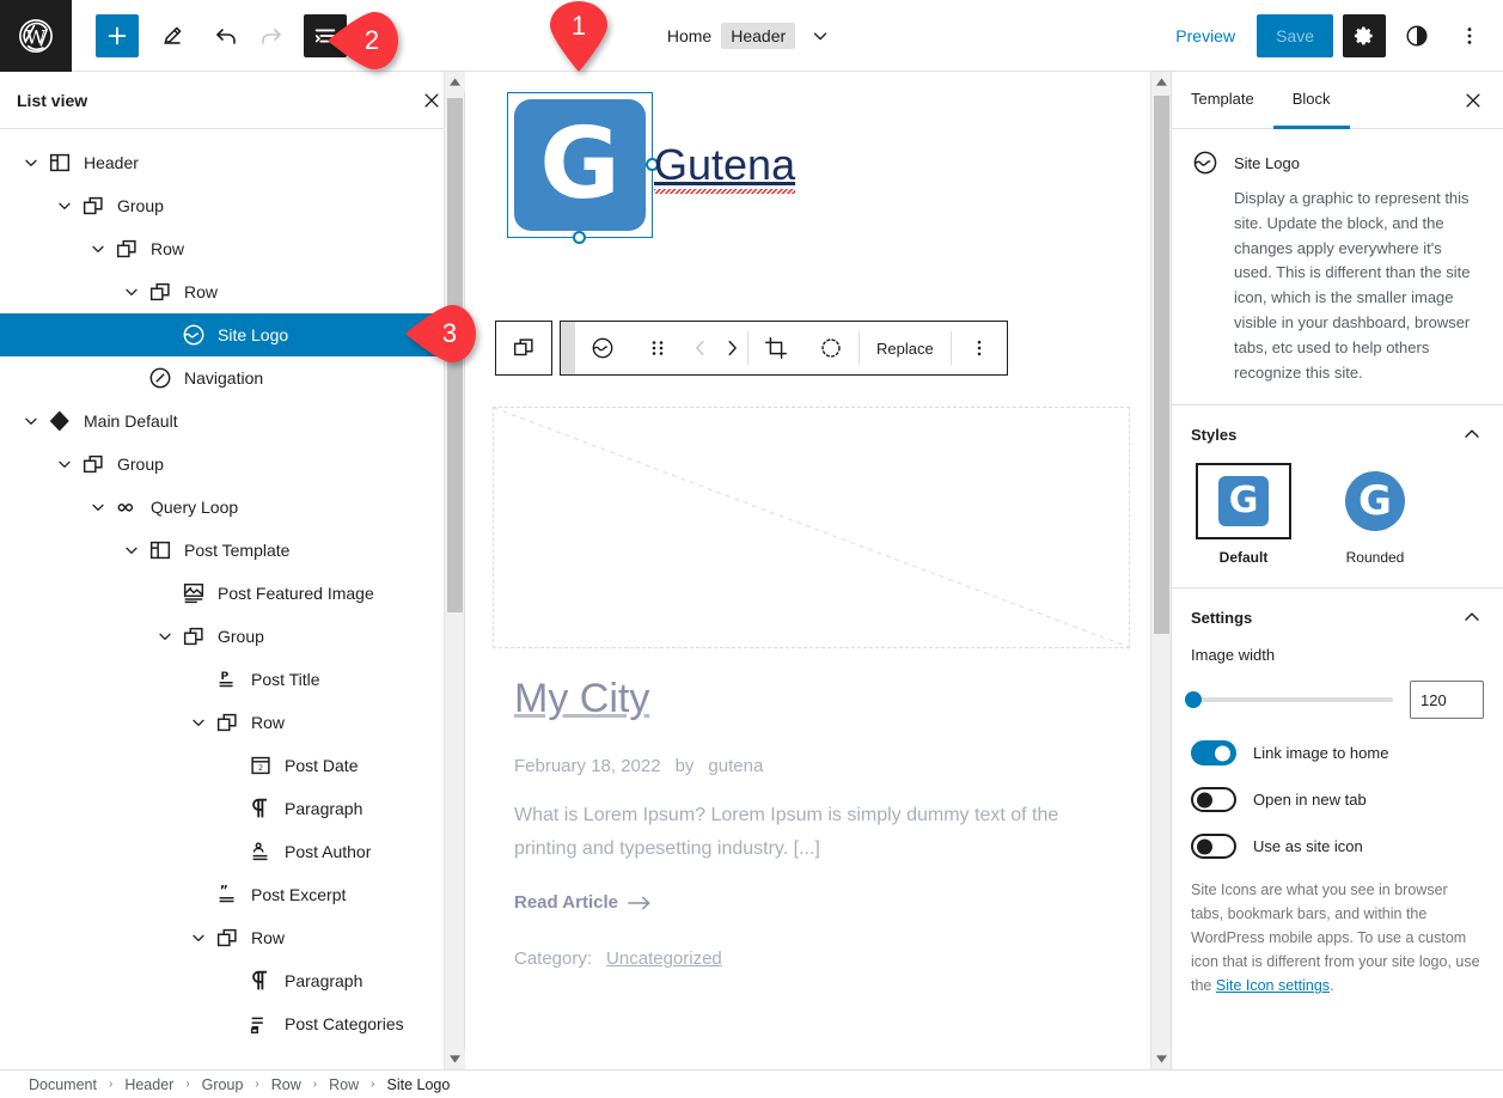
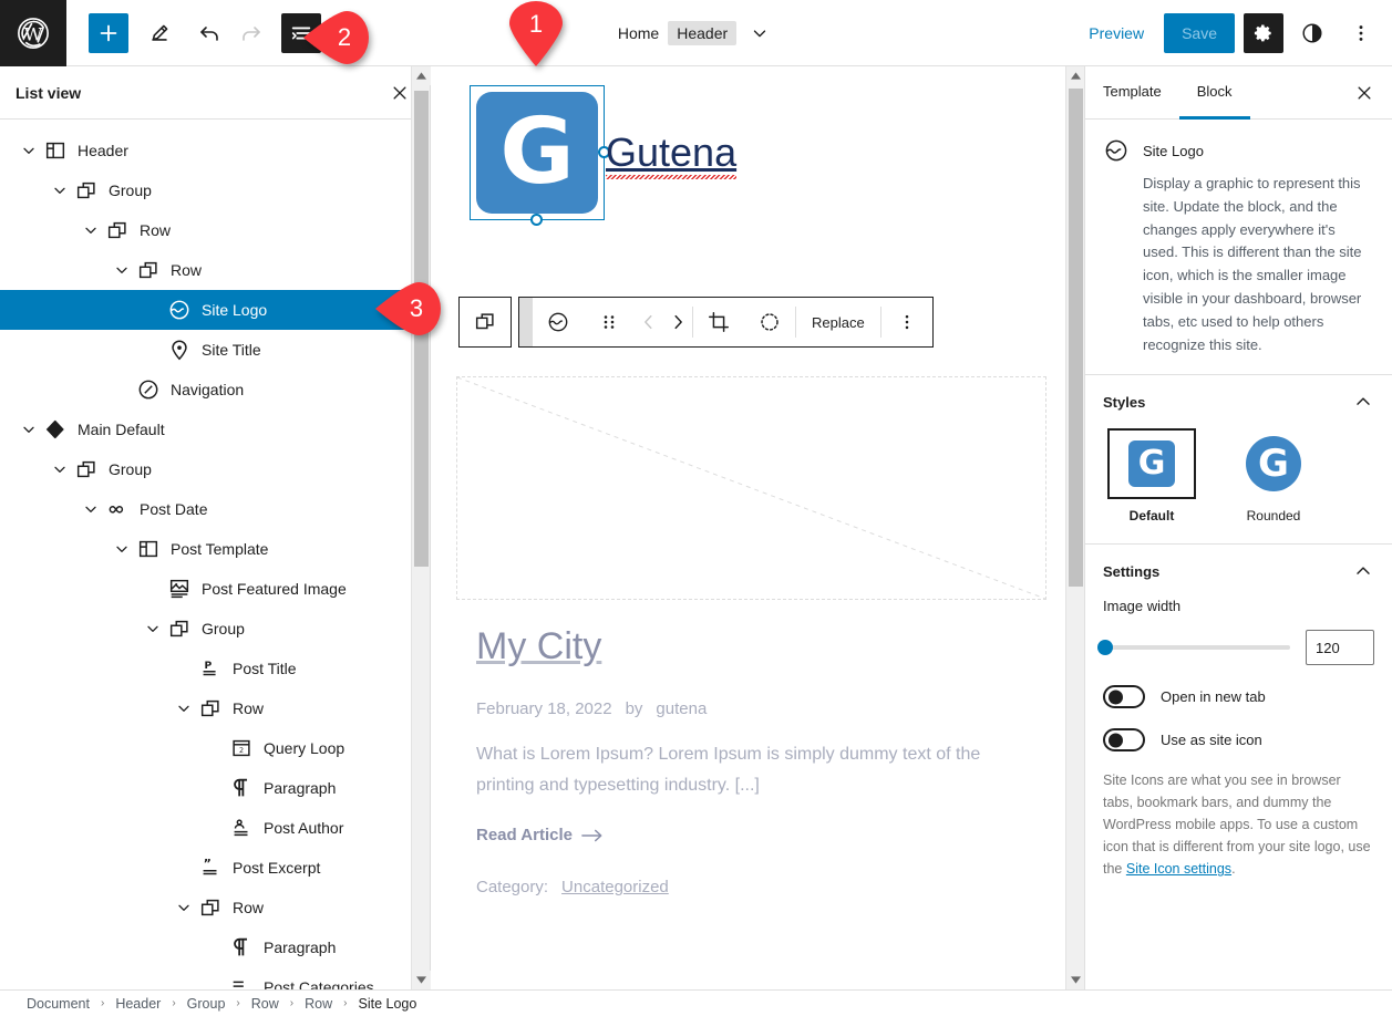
  W
  Home
  Header
  Preview
  Save
  List view
  Header
  Group
  Row
  Row
  Site Logo
+ Site Title
  Navigation
  Main Default
  Group
- Query Loop
+ Post Date
  Post Template
  Post Featured Image
  Group
  P
  Post Title
  Row
  2
- Post Date
+ Query Loop
  Paragraph
  Post Author
  ”
  Post Excerpt
  Row
  Paragraph
  Post Categories
  G
  Gutena
  Replace
  My City
  February 18, 2022
  by
  gutena
  What is Lorem Ipsum? Lorem Ipsum is simply dummy text of the printing and typesetting industry. [...]
  Read Article
  Category:
  Uncategorized
  Template
  Block
  Site Logo
  Display a graphic to represent this site. Update the block, and the changes apply everywhere it's used. This is different than the site icon, which is the smaller image visible in your dashboard, browser tabs, etc used to help others recognize this site.
  Styles
  G
  Default
  G
  Rounded
  Settings
  Image width
  120
- Link image to home
  Open in new tab
  Use as site icon
- Site Icons are what you see in browser tabs, bookmark bars, and within the WordPress mobile apps. To use a custom icon that is different from your site logo, use the Site Icon settings.
+ Site Icons are what you see in browser tabs, bookmark bars, and dummy the WordPress mobile apps. To use a custom icon that is different from your site logo, use the Site Icon settings.
  Document
  ›
  Header
  ›
  Group
  ›
  Row
  ›
  Row
  ›
  Site Logo
  1
  2
  3
